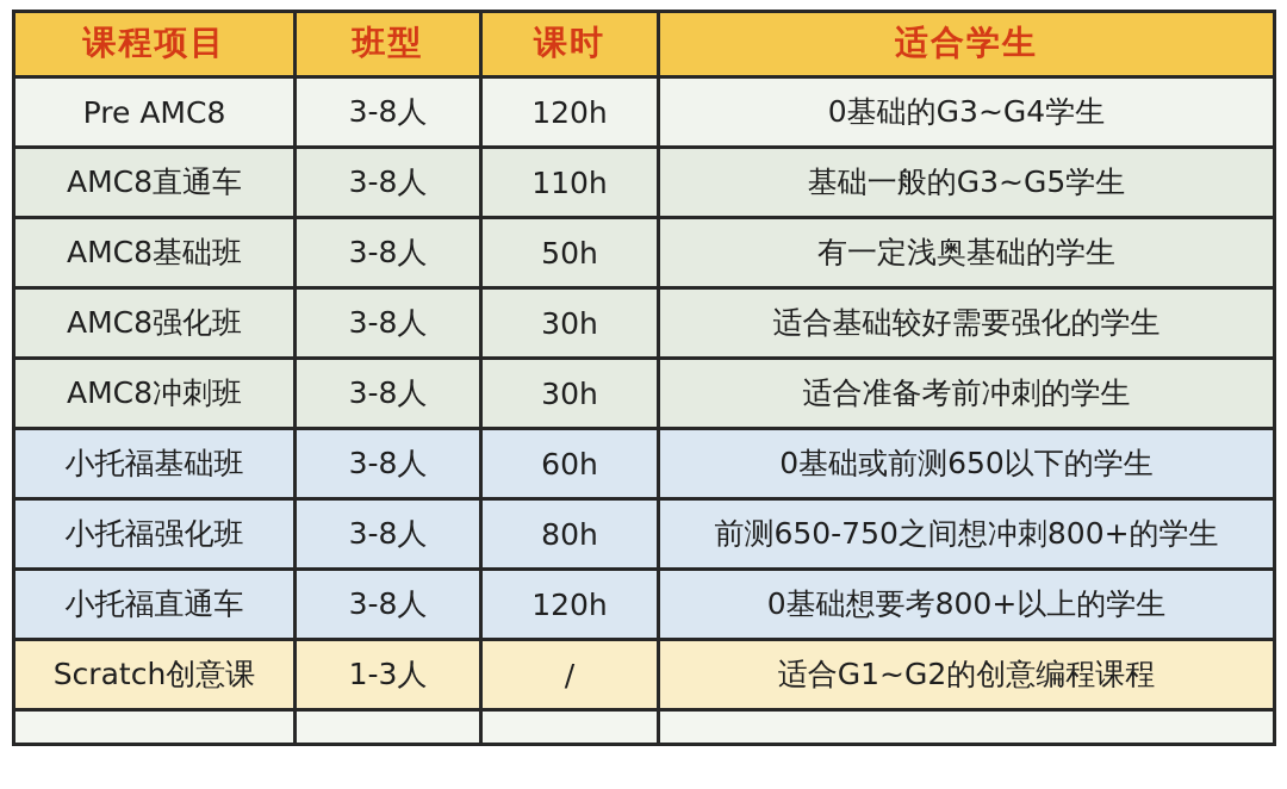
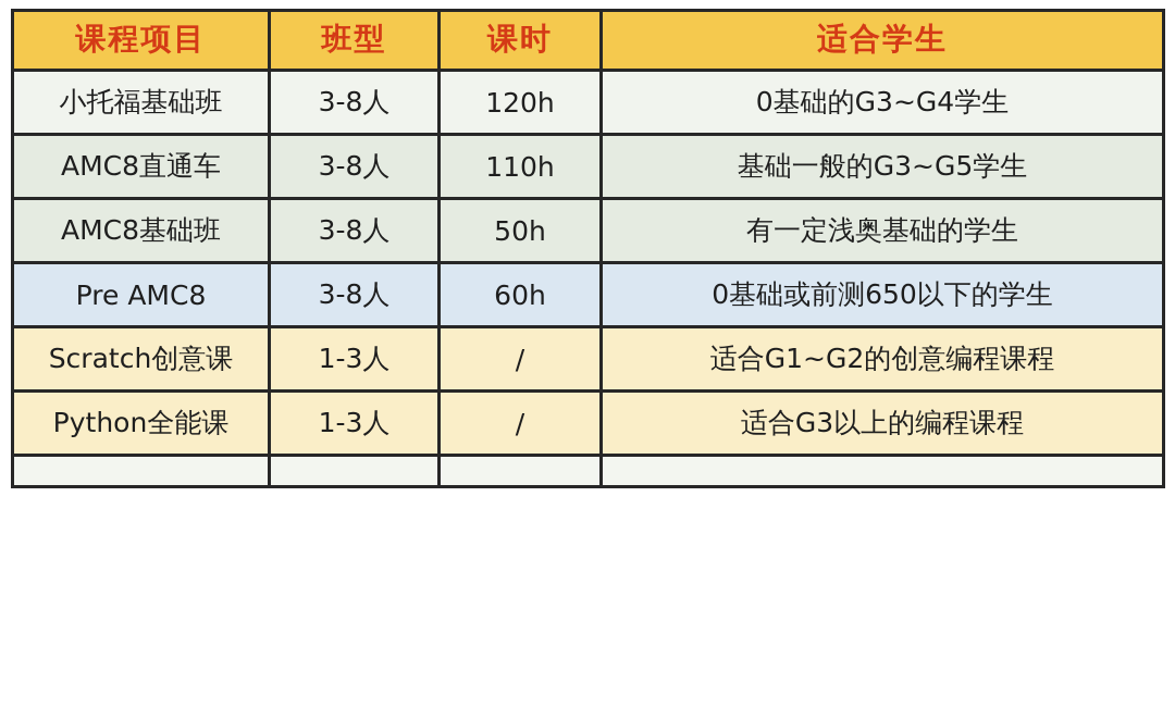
  课程项目	班型	课时	适合学生
- Pre AMC8	3-8人	120h	0基础的G3~G4学生
+ 小托福基础班	3-8人	120h	0基础的G3~G4学生
  AMC8直通车	3-8人	110h	基础一般的G3~G5学生
  AMC8基础班	3-8人	50h	有一定浅奥基础的学生
- AMC8强化班	3-8人	30h	适合基础较好需要强化的学生
- AMC8冲刺班	3-8人	30h	适合准备考前冲刺的学生
- 小托福基础班	3-8人	60h	0基础或前测650以下的学生
+ Pre AMC8	3-8人	60h	0基础或前测650以下的学生
- 小托福强化班	3-8人	80h	前测650-750之间想冲刺800+的学生
- 小托福直通车	3-8人	120h	0基础想要考800+以上的学生
  Scratch创意课	1-3人	/	适合G1~G2的创意编程课程
+ Python全能课	1-3人	/	适合G3以上的编程课程
